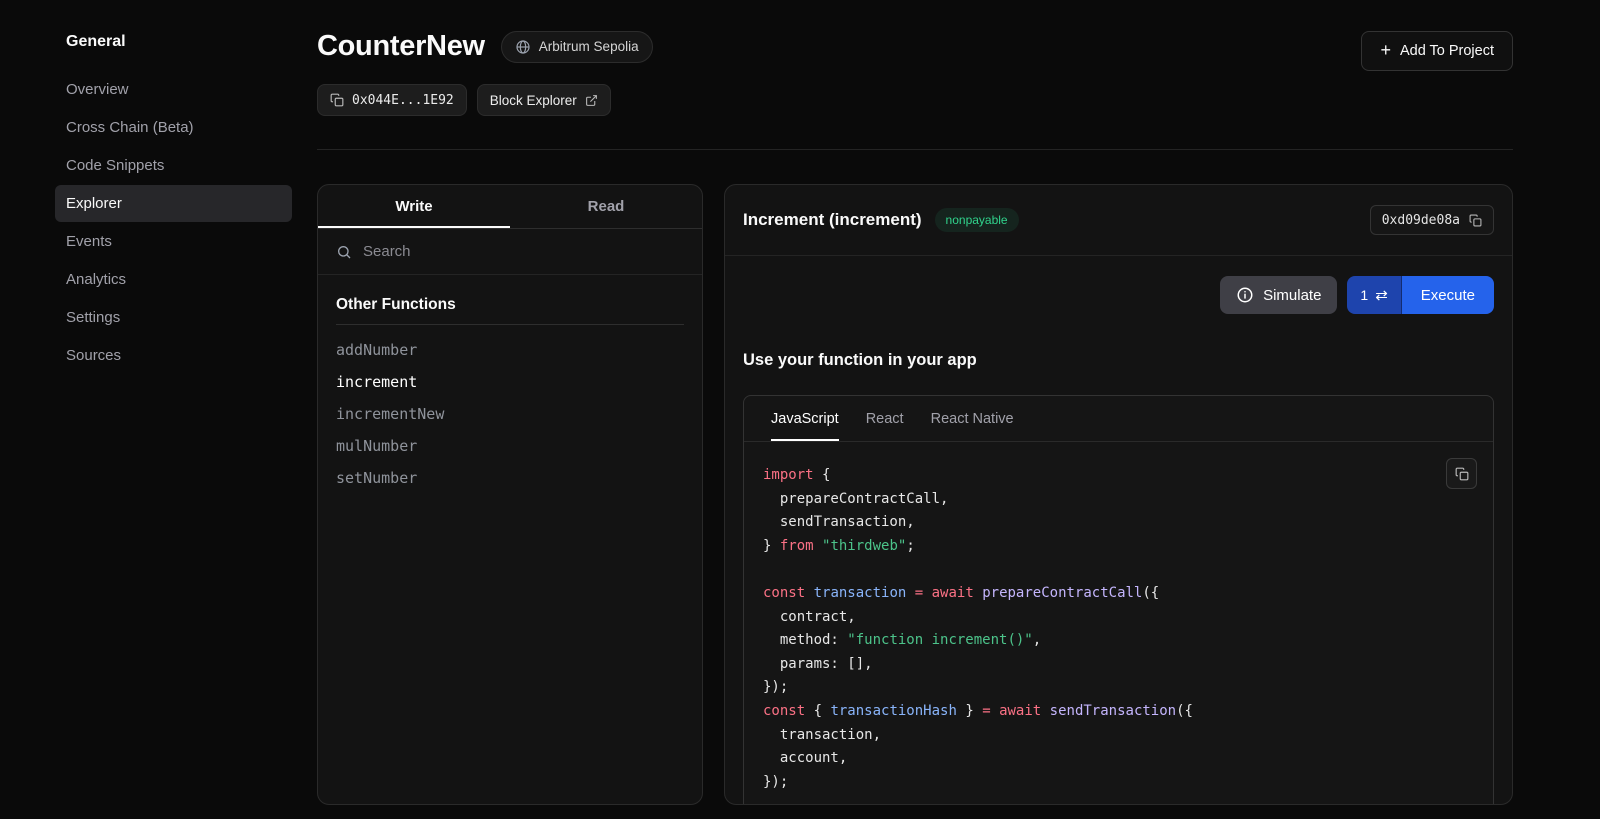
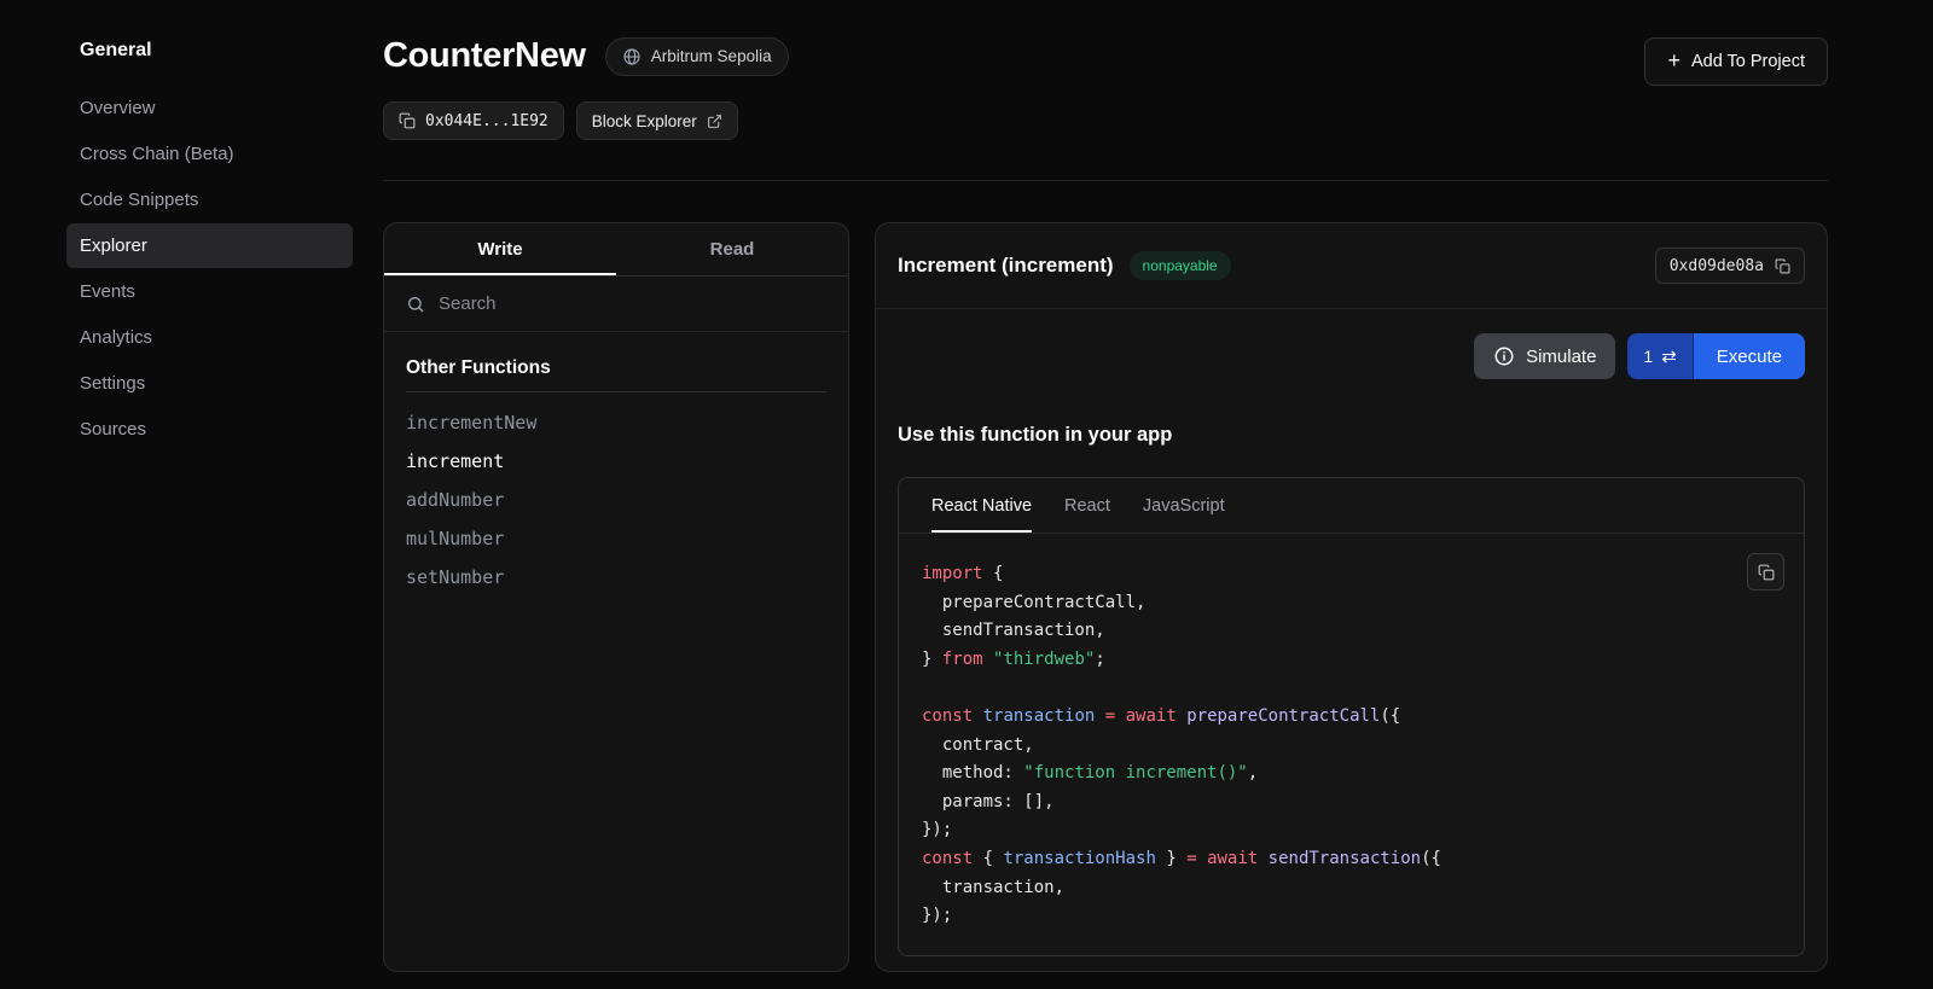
  General
  Overview
  Cross Chain (Beta)
  Code Snippets
  Explorer
  Events
  Analytics
  Settings
  Sources
  CounterNew
  Arbitrum Sepolia
  0x044E...1E92
  Block Explorer
  +
  Add To Project
  Write
  Read
  Search
  Other Functions
- addNumber
+ incrementNew
  increment
- incrementNew
+ addNumber
  mulNumber
  setNumber
  Increment (increment)
  nonpayable
  0xd09de08a
  Simulate
  1
  ⇄
  Execute
- Use your function in your app
+ Use this function in your app
- JavaScript
+ React Native
  React
- React Native
+ JavaScript
  import {
  prepareContractCall,
  sendTransaction,
  } from "thirdweb";
  const transaction = await prepareContractCall({
  contract,
  method: "function increment()",
  params: [],
  });
  const { transactionHash } = await sendTransaction({
  transaction,
- account,
  });
